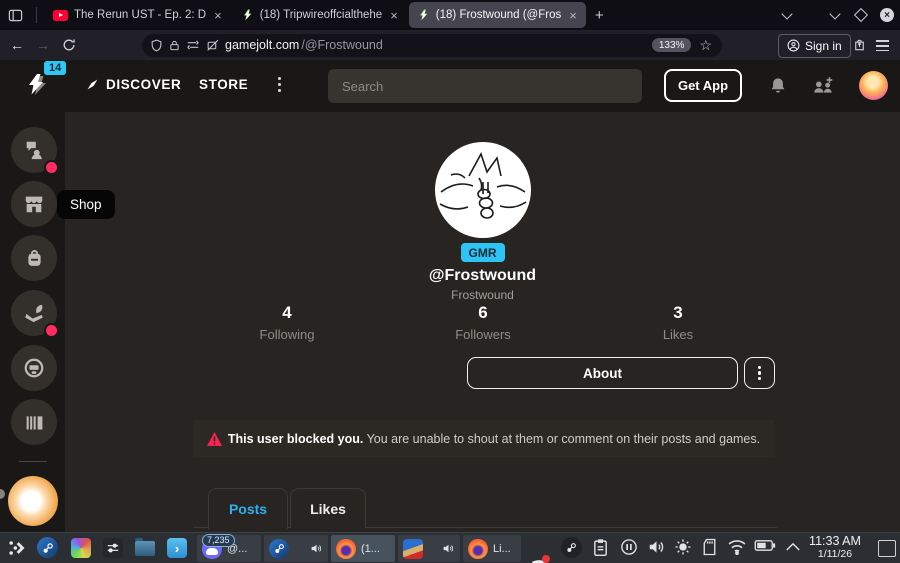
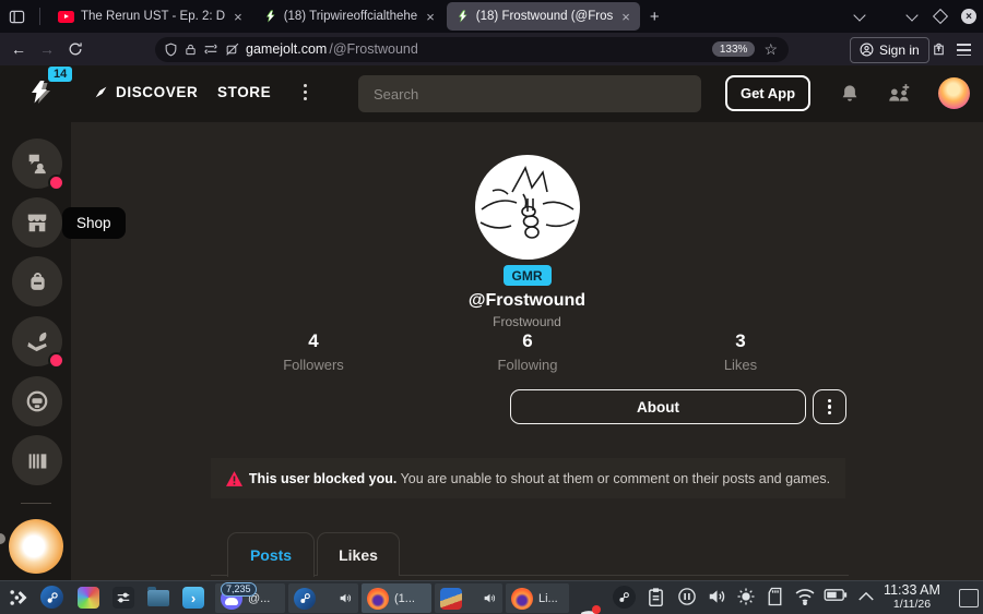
  The Rerun UST - Ep. 2: D
  ×
  (18) Tripwireoffcialthehe
  ×
  (18) Frostwound (@Fros
  ×
  +
  ×
  ←
  →
  gamejolt.com
  /@Frostwound
  133%
  ☆
  Sign in
  14
  DISCOVER
  STORE
  Search
  Get App
  Shop
  GMR
  @Frostwound
  Frostwound
  4
- Following
+ Followers
  6
- Followers
+ Following
  3
  Likes
  About
  This user blocked you. You are unable to shout at them or comment on their posts and games.
  Posts
  Likes
  ›
  7,235
  @...
  (1...
  Li...
  11:33 AM
  1/11/26
